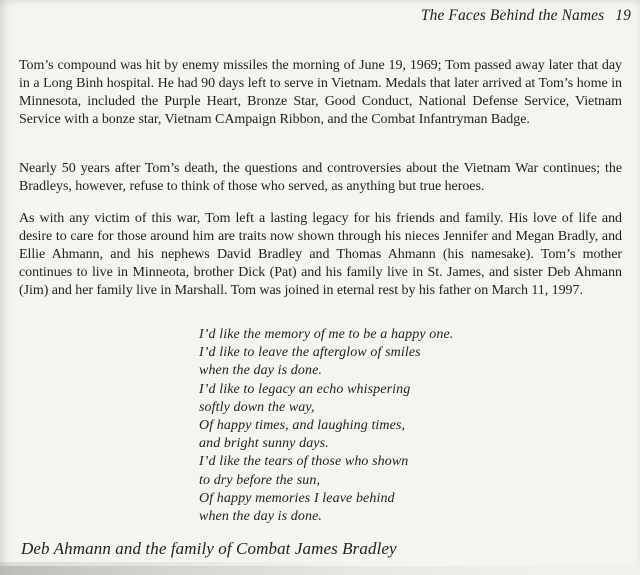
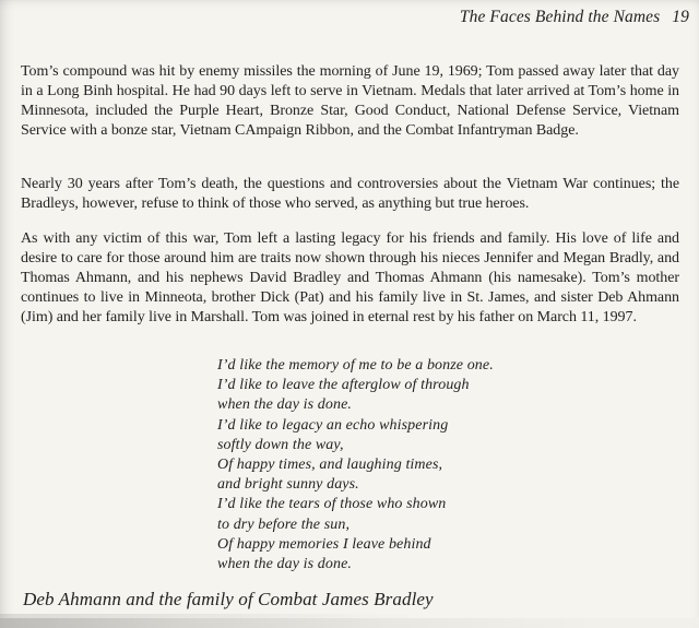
  The Faces Behind the Names 19
  Tom’s compound was hit by enemy missiles the morning of June 19, 1969; Tom passed away later that day in a Long Binh hospital. He had 90 days left to serve in Vietnam. Medals that later arrived at Tom’s home in Minnesota, included the Purple Heart, Bronze Star, Good Conduct, National Defense Service, Vietnam Service with a bonze star, Vietnam CAmpaign Ribbon, and the Combat Infantryman Badge.
- Nearly 50 years after Tom’s death, the questions and controversies about the Vietnam War continues; the Bradleys, however, refuse to think of those who served, as anything but true heroes.
+ Nearly 30 years after Tom’s death, the questions and controversies about the Vietnam War continues; the Bradleys, however, refuse to think of those who served, as anything but true heroes.
- As with any victim of this war, Tom left a lasting legacy for his friends and family. His love of life and desire to care for those around him are traits now shown through his nieces Jennifer and Megan Bradly, and Ellie Ahmann, and his nephews David Bradley and Thomas Ahmann (his namesake). Tom’s mother continues to live in Minneota, brother Dick (Pat) and his family live in St. James, and sister Deb Ahmann (Jim) and her family live in Marshall. Tom was joined in eternal rest by his father on March 11, 1997.
+ As with any victim of this war, Tom left a lasting legacy for his friends and family. His love of life and desire to care for those around him are traits now shown through his nieces Jennifer and Megan Bradly, and Thomas Ahmann, and his nephews David Bradley and Thomas Ahmann (his namesake). Tom’s mother continues to live in Minneota, brother Dick (Pat) and his family live in St. James, and sister Deb Ahmann (Jim) and her family live in Marshall. Tom was joined in eternal rest by his father on March 11, 1997.
- I’d like the memory of me to be a happy one.
+ I’d like the memory of me to be a bonze one.
- I’d like to leave the afterglow of smiles
+ I’d like to leave the afterglow of through
  when the day is done.
  I’d like to legacy an echo whispering
  softly down the way,
  Of happy times, and laughing times,
  and bright sunny days.
  I’d like the tears of those who shown
  to dry before the sun,
  Of happy memories I leave behind
  when the day is done.
  Deb Ahmann and the family of Combat James Bradley
